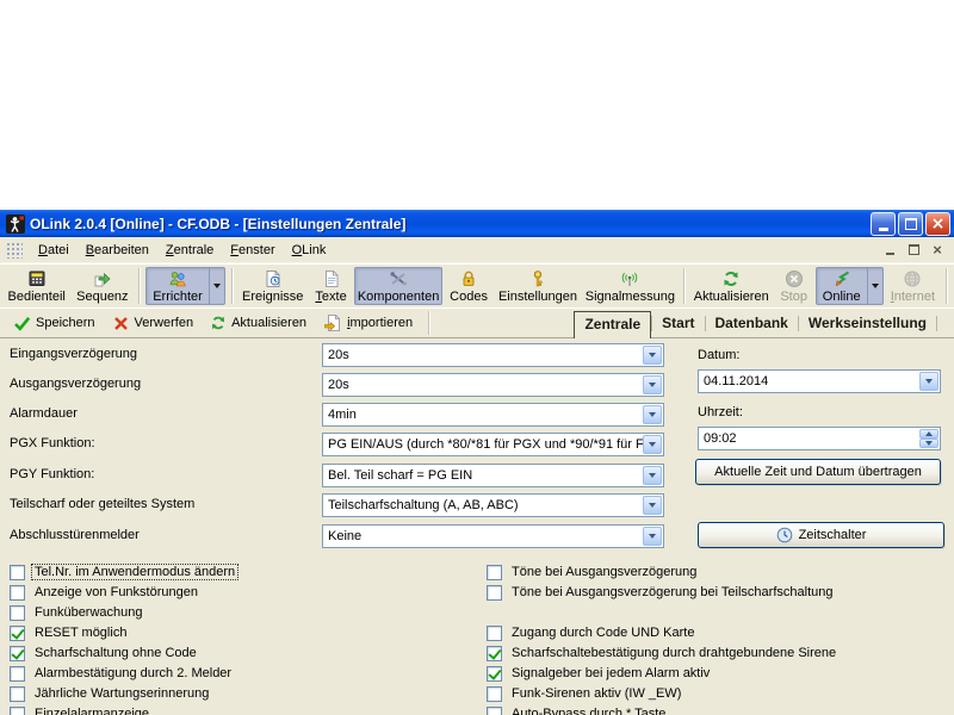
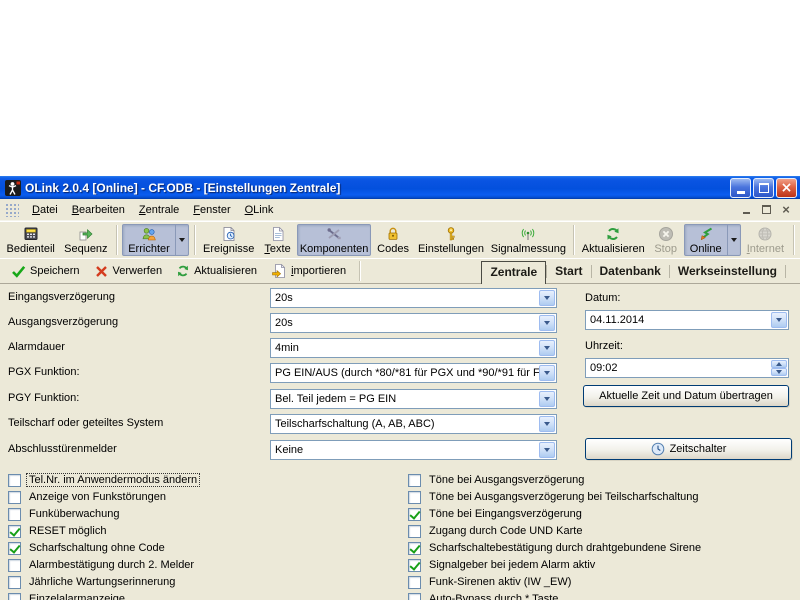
  OLink 2.0.4 [Online] - CF.ODB - [Einstellungen Zentrale]
  ×
  Datei
  Bearbeiten
  Zentrale
  Fenster
  OLink
  ×
  Bedienteil
  Sequenz
  Errichter
  Ereignisse
  Texte
  Komponenten
  Codes
  Einstellungen
  Signalmessung
  Aktualisieren
  Stop
  Online
  Internet
  Speichern
  Verwerfen
  Aktualisieren
  importieren
  Zentrale
  Start
  Datenbank
  Werkseinstellung
  Eingangsverzögerung
  20s
  Ausgangsverzögerung
  20s
  Alarmdauer
  4min
  PGX Funktion:
  PG EIN/AUS (durch *80/*81 für PGX und *90/*91 für F
  PGY Funktion:
- Bel. Teil scharf = PG EIN
+ Bel. Teil jedem = PG EIN
  Teilscharf oder geteiltes System
  Teilscharfschaltung (A, AB, ABC)
  Abschlusstürenmelder
  Keine
  Datum:
  04.11.2014
  Uhrzeit:
  09:02
  Aktuelle Zeit und Datum übertragen
  Zeitschalter
  Tel.Nr. im Anwendermodus ändern
  Anzeige von Funkstörungen
  Funküberwachung
  RESET möglich
  Scharfschaltung ohne Code
  Alarmbestätigung durch 2. Melder
  Jährliche Wartungserinnerung
  Einzelalarmanzeige
  Töne bei Ausgangsverzögerung
  Töne bei Ausgangsverzögerung bei Teilscharfschaltung
+ Töne bei Eingangsverzögerung
  Zugang durch Code UND Karte
  Scharfschaltebestätigung durch drahtgebundene Sirene
  Signalgeber bei jedem Alarm aktiv
  Funk-Sirenen aktiv (IW _EW)
  Auto-Bypass durch * Taste
